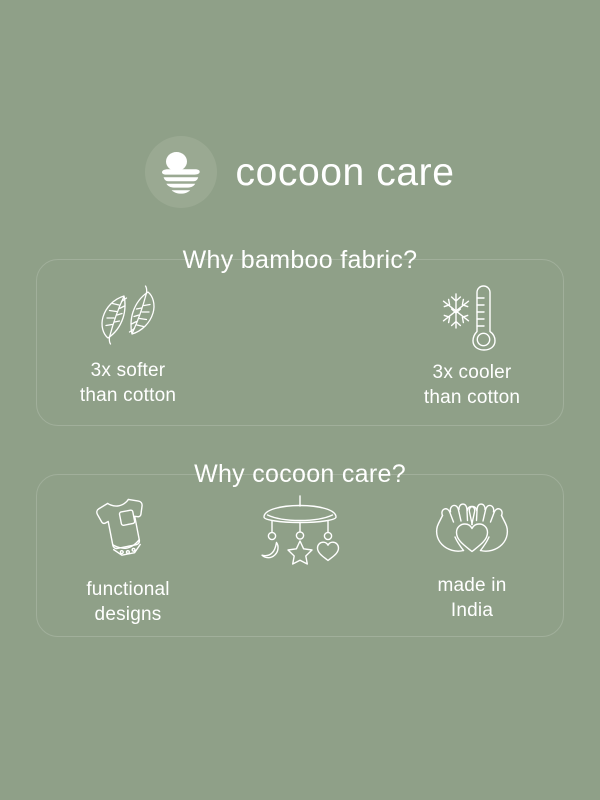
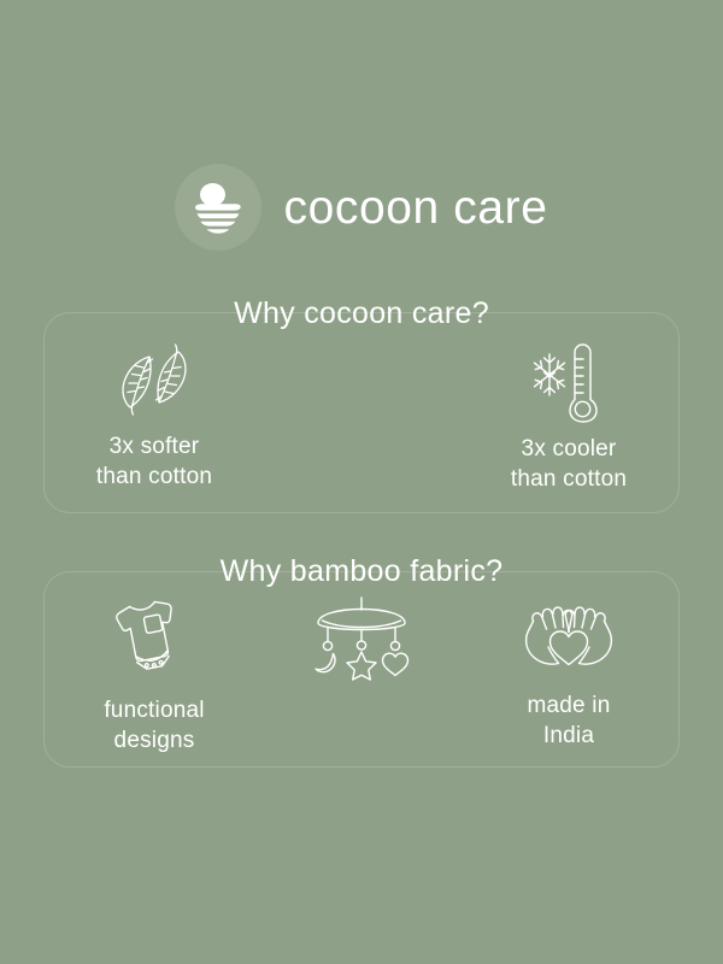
  cocoon care
- Why bamboo fabric?
+ Why cocoon care?
  3x softer
  than cotton
  3x cooler
  than cotton
- Why cocoon care?
+ Why bamboo fabric?
  functional
  designs
  made in
  India
